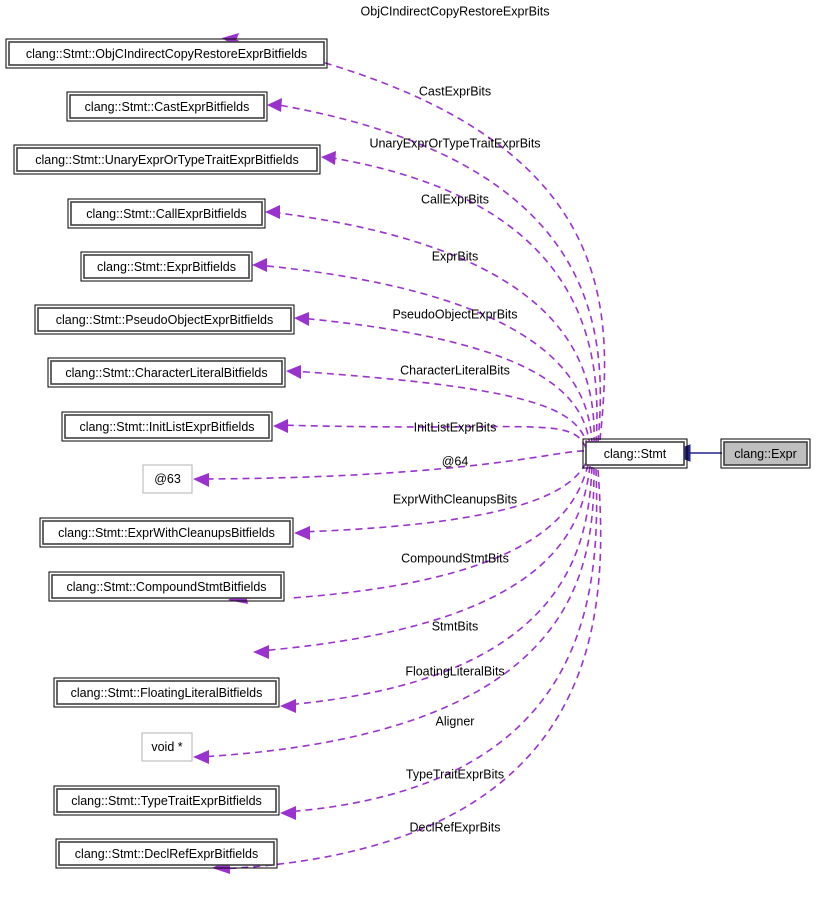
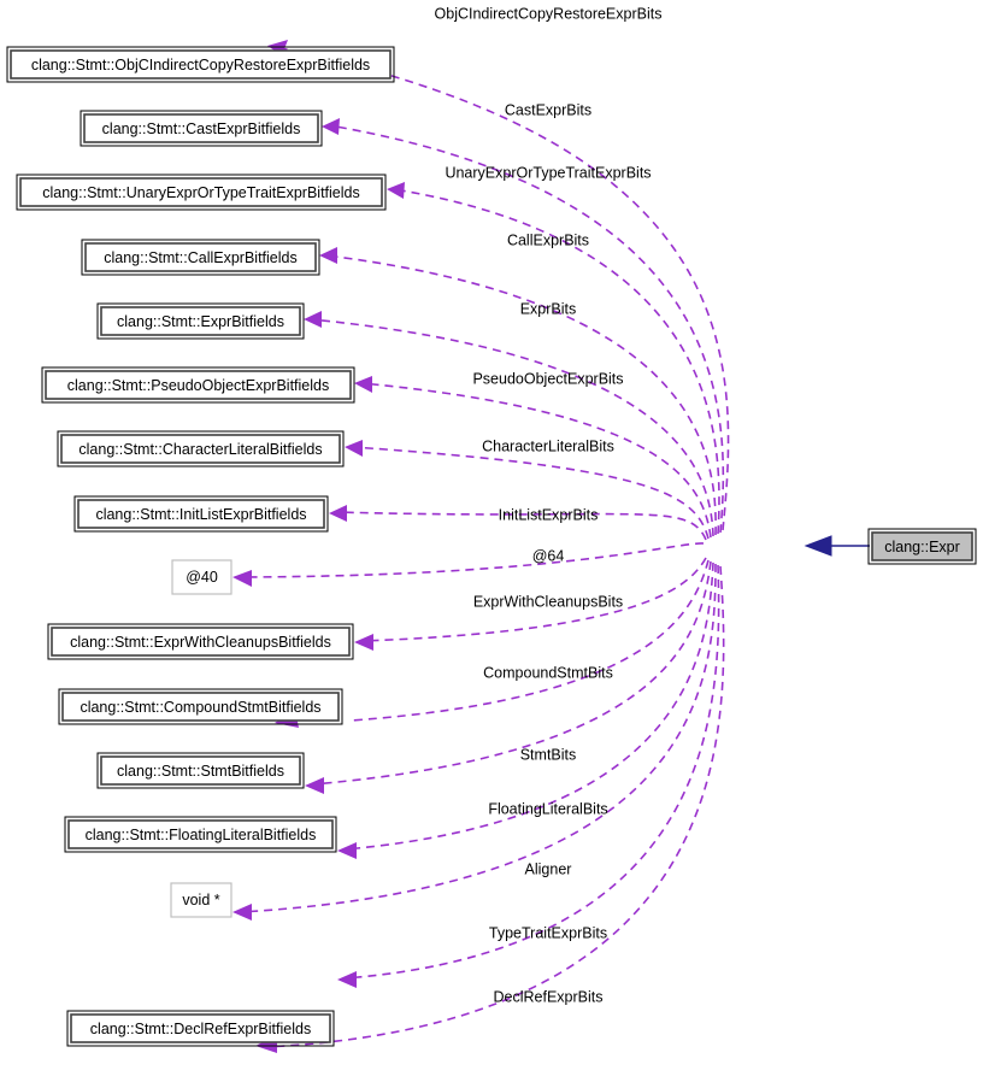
  clang::Stmt::ObjCIndirectCopyRestoreExprBitfields
  clang::Stmt::CastExprBitfields
  clang::Stmt::UnaryExprOrTypeTraitExprBitfields
  clang::Stmt::CallExprBitfields
  clang::Stmt::ExprBitfields
  clang::Stmt::PseudoObjectExprBitfields
  clang::Stmt::CharacterLiteralBitfields
  clang::Stmt::InitListExprBitfields
- @63
+ @40
  clang::Stmt::ExprWithCleanupsBitfields
  clang::Stmt::CompoundStmtBitfields
+ clang::Stmt::StmtBitfields
  clang::Stmt::FloatingLiteralBitfields
  void *
- clang::Stmt::TypeTraitExprBitfields
  clang::Stmt::DeclRefExprBitfields
- clang::Stmt
  clang::Expr
  ObjCIndirectCopyRestoreExprBits
  CastExprBits
  UnaryExprOrTypeTraitExprBits
  CallExprBits
  ExprBits
  PseudoObjectExprBits
  CharacterLiteralBits
  InitListExprBits
  @64
  ExprWithCleanupsBits
  CompoundStmtBits
  StmtBits
  FloatingLiteralBits
  Aligner
  TypeTraitExprBits
  DeclRefExprBits
